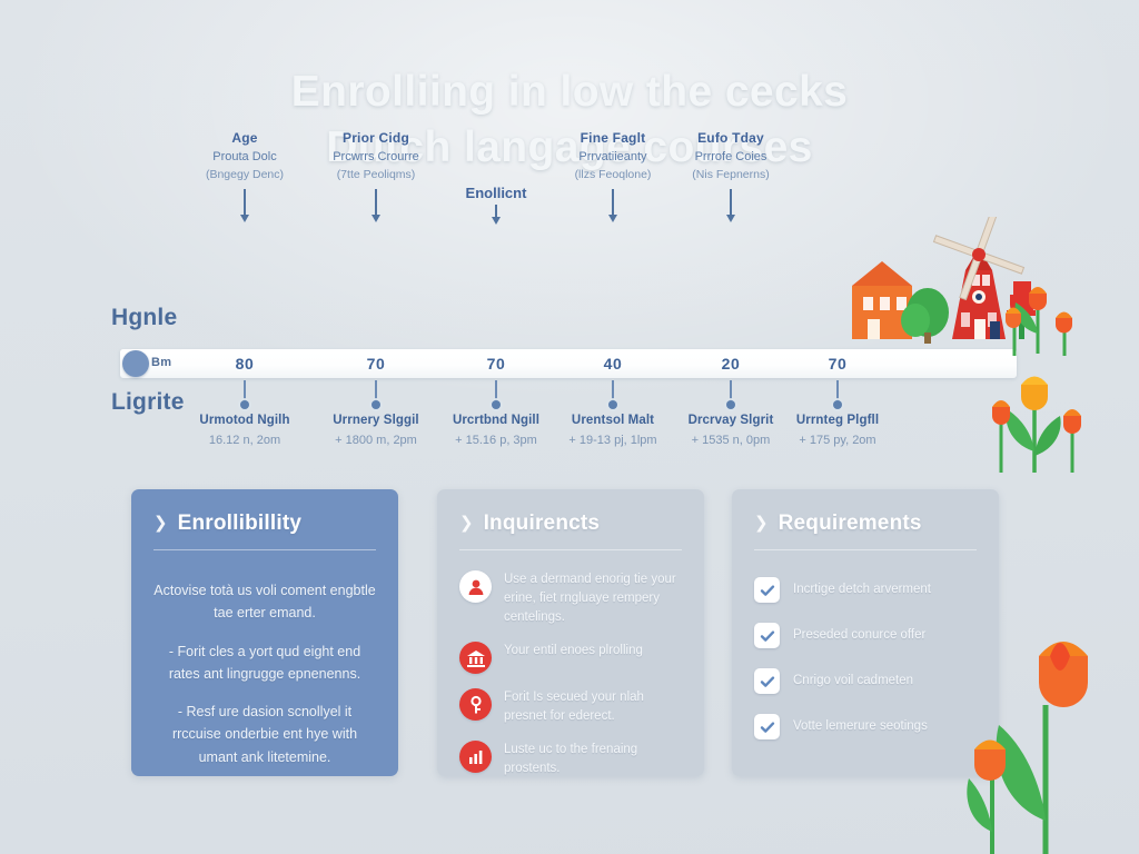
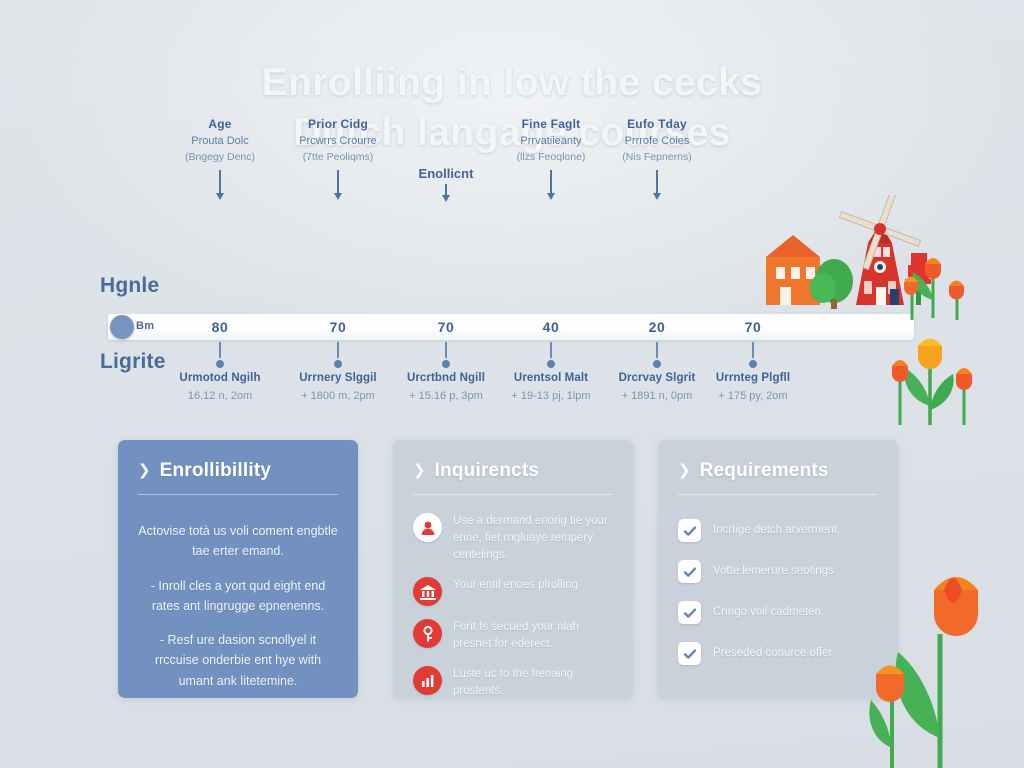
  Enrolliing in low the cecks
  Dutch langage courses
  Hgnle
  Ligrite
  Bm
  Age
  Prouta Dolc
  (Bngegy Denc)
  80
  Urmotod Ngilh
  16.12 n, 2om
  Prior Cidg
  Prcwrrs Crourre
  (7tte Peoliqms)
  70
  Urrnery Slggil
  + 1800 m, 2pm
  Enollicnt
  70
  Urcrtbnd Ngill
  + 15.16 p, 3pm
  Fine Faglt
  Prrvatiieanty
  (llzs Feoqlone)
  40
  Urentsol Malt
  + 19-13 pj, 1lpm
  Eufo Tday
  Prrrofe Coies
  (Nis Fepnerns)
  20
  Drcrvay Slgrit
- + 1535 n, 0pm
+ + 1891 n, 0pm
  70
  Urrnteg Plgfll
  + 175 py, 2om
  ❯
  Enrollibillity
  Actovise totà us voli coment engbtle tae erter emand.
- - Forit cles a yort qud eight end rates ant lingrugge epnenenns.
+ - Inroll cles a yort qud eight end rates ant lingrugge epnenenns.
  - Resf ure dasion scnollyel it rrccuise onderbie ent hye with umant ank litetemine.
  ❯
  Inquirencts
  Use a dermand enorig tie your erine, fiet rngluaye rempery centelings.
  Your entil enoes plrolling
  Forit Is secued your nlah presnet for ederect.
  Luste uc to the frenaing prostents.
  ❯
  Requirements
  Incrtige detch arverment
- Preseded conurce offer
+ Votte lemerure seotings
  Cnrigo voil cadmeten
- Votte lemerure seotings
+ Preseded conurce offer
